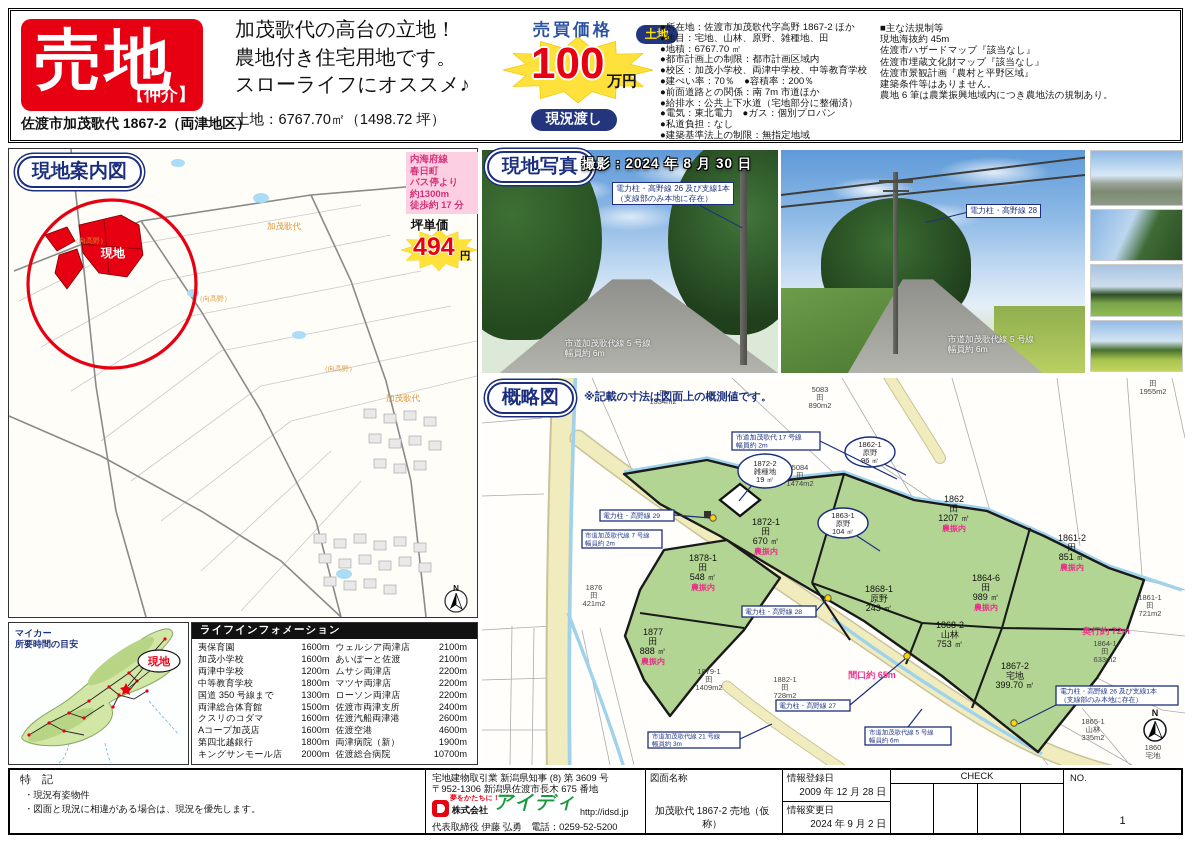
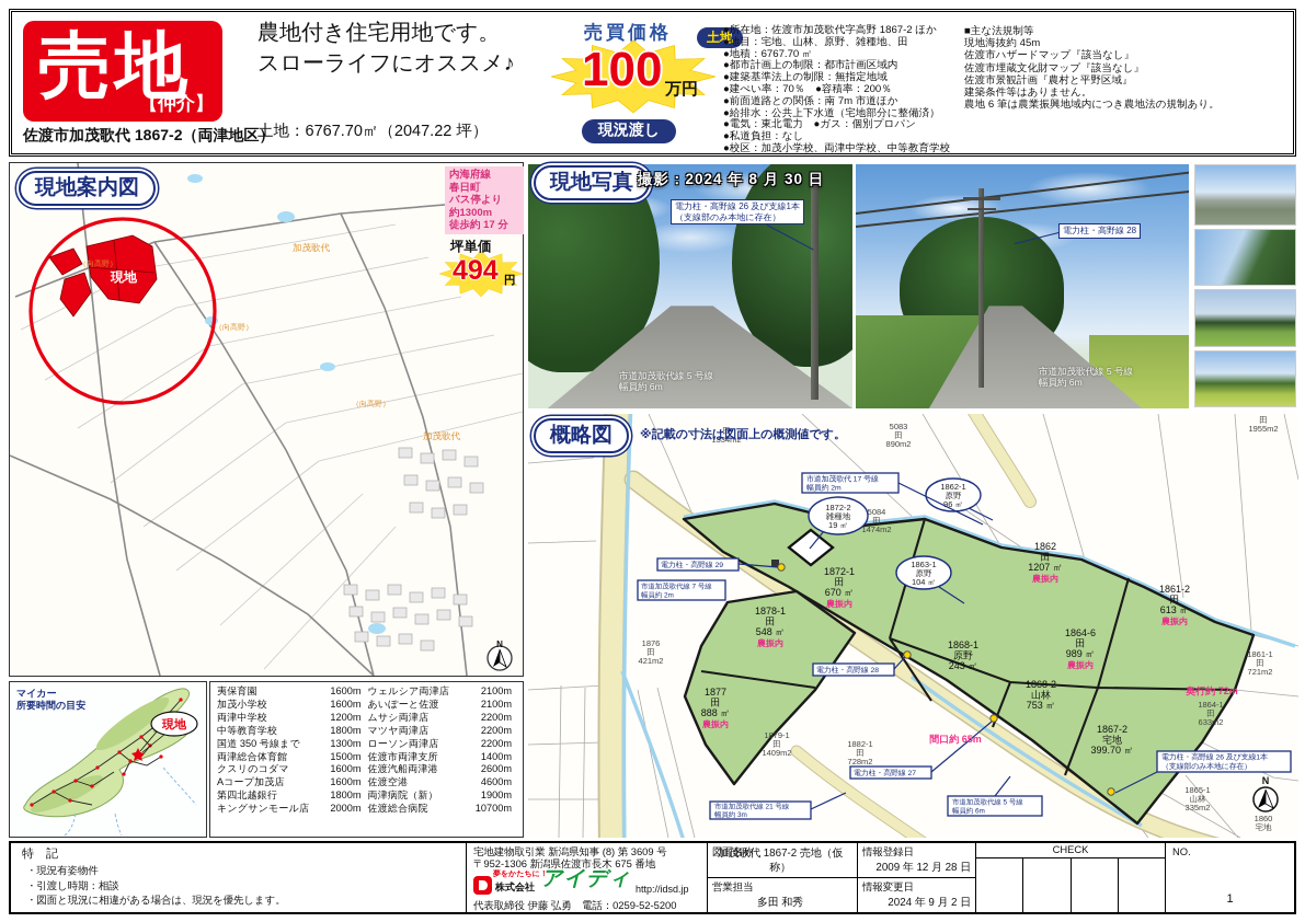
  売地
  【仲介】
  佐渡市加茂歌代 1867-2（両津地区）
- 加茂歌代の高台の立地！
  農地付き住宅用地です。
  スローライフにオススメ♪
- 土地：6767.70㎡（1498.72 坪）
+ 土地：6767.70㎡（2047.22 坪）
  売買価格
  100
  万円
  現況渡し
  土地
  ●所在地：佐渡市加茂歌代字高野 1867-2 ほか
  ●地目：宅地、山林、原野、雑種地、田
  ●地積：6767.70 ㎡
  ●都市計画上の制限：都市計画区域内
- ●校区：加茂小学校、両津中学校、中等教育学校
+ ●建築基準法上の制限：無指定地域
  ●建ぺい率：70％ ●容積率：200％
  ●前面道路との関係：南 7m 市道ほか
  ●給排水：公共上下水道（宅地部分に整備済）
  ●電気：東北電力 ●ガス：個別プロパン
  ●私道負担：なし
- ●建築基準法上の制限：無指定地域
+ ●校区：加茂小学校、両津中学校、中等教育学校
  ■主な法規制等
  現地海抜約 45m
  佐渡市ハザードマップ『該当なし』
  佐渡市埋蔵文化財マップ『該当なし』
  佐渡市景観計画『農村と平野区域』
  建築条件等はありません。
  農地 6 筆は農業振興地域内につき農地法の規制あり。
  現地
  加茂歌代
  加茂歌代
  N
  現地案内図
  内海府線
  春日町
  バス停より
  約1300m
  徒歩約 17 分
  坪単価
  494
  円
  現地
  マイカー
  所要時間の目安
- ライフインフォメーション
  夷保育園
  1600m
  加茂小学校
  1600m
  両津中学校
  1200m
  中等教育学校
  1800m
  国道 350 号線まで
  1300m
  両津総合体育館
  1500m
  クスリのコダマ
  1600m
  Aコープ加茂店
  1600m
  第四北越銀行
  1800m
  キングサンモール店
  2000m
  ウェルシア両津店
  2100m
  あいぽーと佐渡
  2100m
  ムサシ両津店
  2200m
  マツヤ両津店
  2200m
  ローソン両津店
  2200m
  佐渡市両津支所
- 2400m
+ 1400m
  佐渡汽船両津港
  2600m
  佐渡空港
  4600m
  両津病院（新）
  1900m
  佐渡総合病院
  10700m
  現地写真
  撮影：2024 年 8 月 30 日
  電力柱・高野線 26 及び支線1本
  （支線部のみ本地に存在）
  市道加茂歌代線 5 号線
  幅員約 6m
  電力柱・高野線 28
  市道加茂歌代線 5 号線
  幅員約 6m
  1872-1
  田
  670 ㎡
  農振内
  1862
  田
  1207 ㎡
  農振内
  1861-2
  田
- 851 ㎡
+ 613 ㎡
  農振内
  1864-6
  田
  989 ㎡
  農振内
  1868-1
  原野
  243 ㎡
  1868-2
  山林
  753 ㎡
  1867-2
  宅地
  399.70 ㎡
  1878-1
  田
  548 ㎡
  農振内
  1877
  田
  888 ㎡
  農振内
  1872-2
  雑種地
  19 ㎡
  1862-1
  原野
  96 ㎡
  1863-1
  原野
  104 ㎡
  田
  1334m2
  5083
  田
  890m2
  5084
  田
  1474m2
  田
  1955m2
  1861-1
  田
  721m2
  1864-1
  田
  633m2
  1865-1
  山林
  335m2
  1860
  宅地
  1879-1
  田
  1409m2
  1882-1
  田
  728m2
  1876
  田
  421m2
  間口約 65m
  奥行約 72m
  N
  概略図
  ※記載の寸法は図面上の概測値です。
  特 記
  ・現況有姿物件
+ ・引渡し時期：相談
  ・図面と現況に相違がある場合は、現況を優先します。
  宅地建物取引業 新潟県知事 (8) 第 3609 号
  〒952-1306 新潟県佐渡市長木 675 番地
  株式会社
  アイディ
  http://idsd.jp
  代表取締役 伊藤 弘勇 電話：0259-52-5200
  図面名称
  加茂歌代 1867-2 売地（仮称）
+ 営業担当
+ 多田 和秀
  情報登録日
  2009 年 12 月 28 日
  情報変更日
  2024 年 9 月 2 日
  CHECK
  NO.
  1
